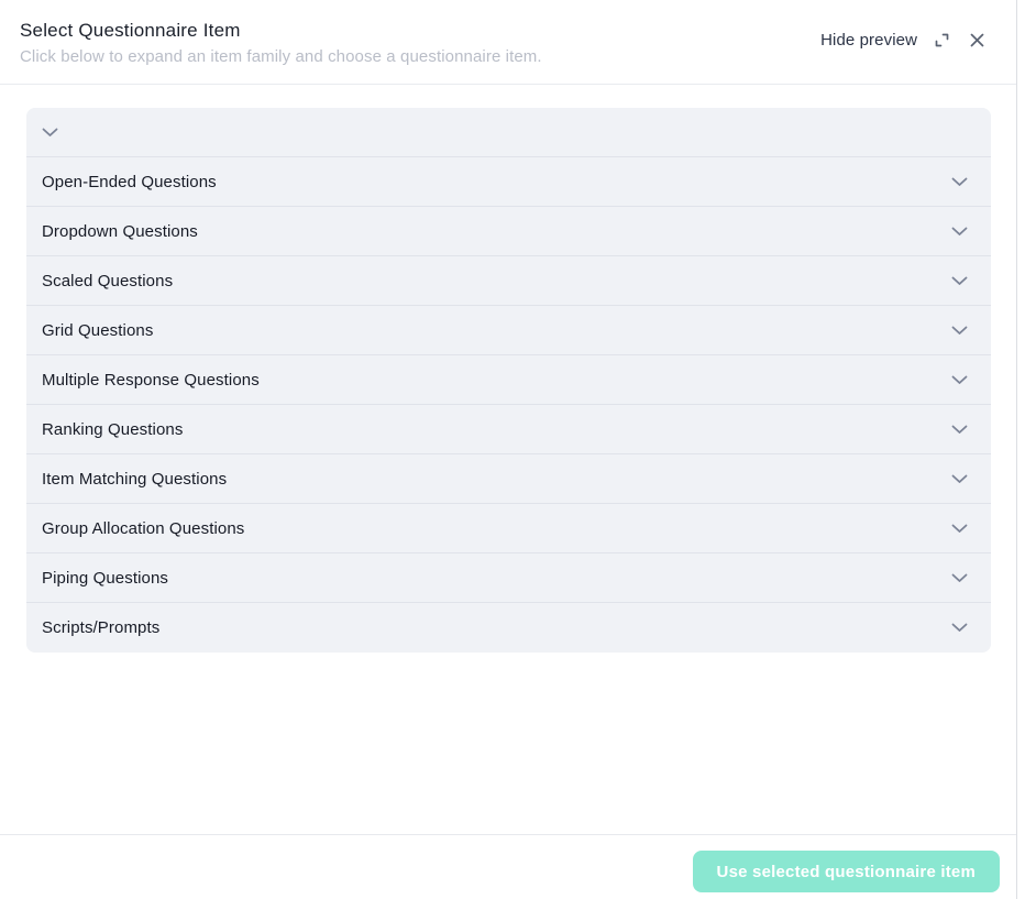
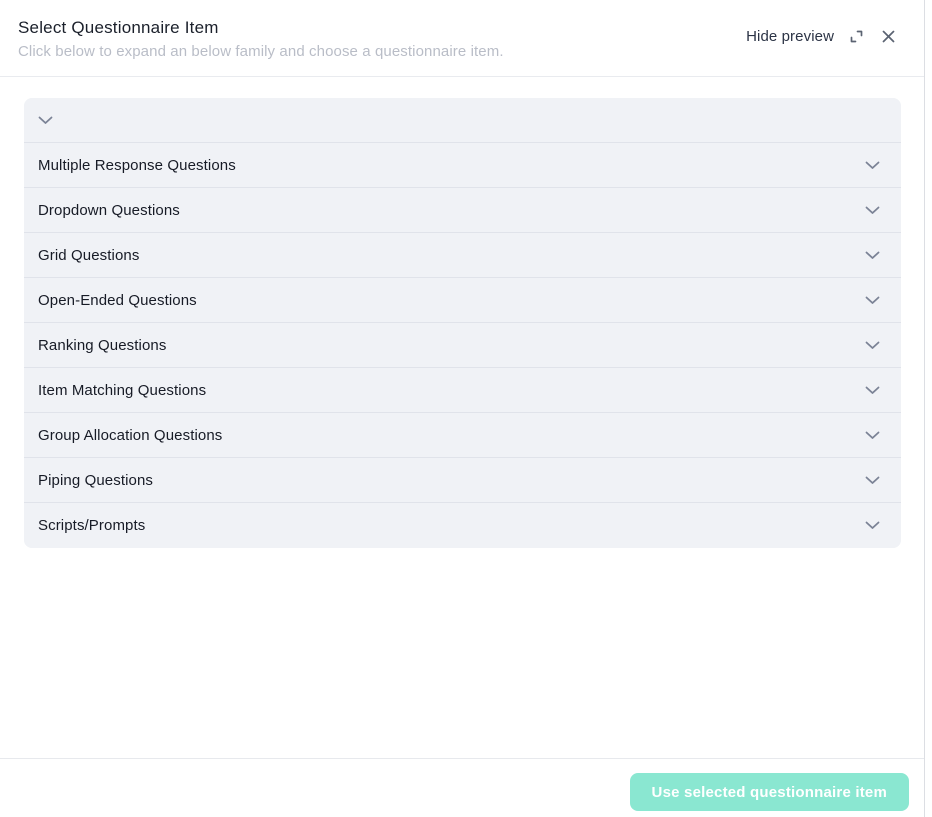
  Select Questionnaire Item
- Click below to expand an item family and choose a questionnaire item.
+ Click below to expand an below family and choose a questionnaire item.
  Hide preview
- Open-Ended Questions
+ Multiple Response Questions
  Dropdown Questions
- Scaled Questions
  Grid Questions
- Multiple Response Questions
+ Open-Ended Questions
  Ranking Questions
  Item Matching Questions
  Group Allocation Questions
  Piping Questions
  Scripts/Prompts
  Use selected questionnaire item
